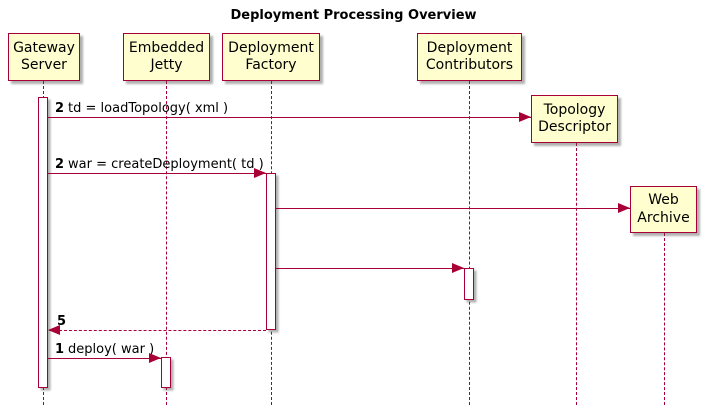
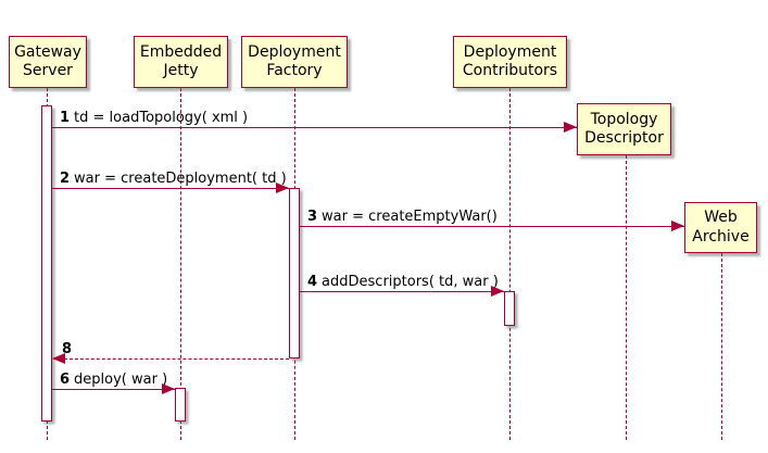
- Deployment Processing Overview
  Gateway
  Server
  Embedded
  Jetty
  Deployment
  Factory
  Deployment
  Contributors
  Topology
  Descriptor
  Web
  Archive
- 2 td = loadTopology( xml )
+ 1 td = loadTopology( xml )
  2 war = createDeployment( td )
+ 3 war = createEmptyWar()
+ 4 addDescriptors( td, war )
- 5
+ 8
- 1 deploy( war )
+ 6 deploy( war )
